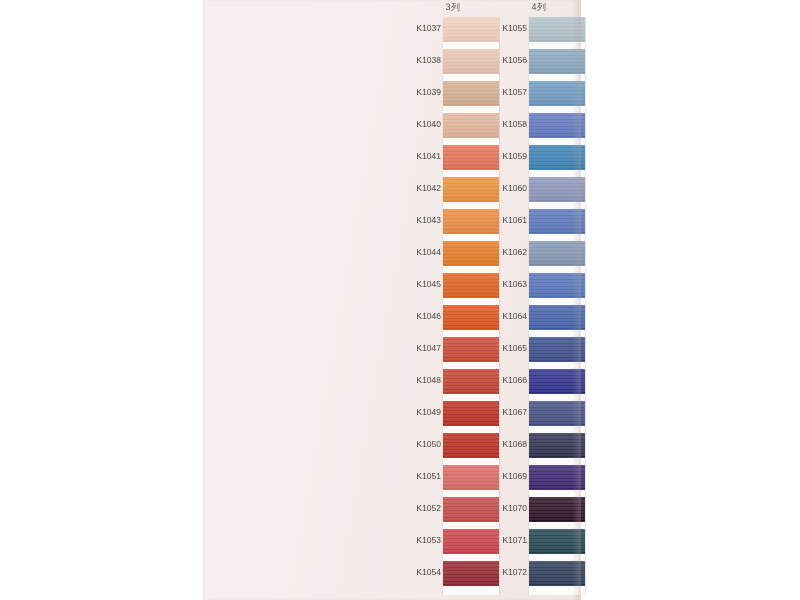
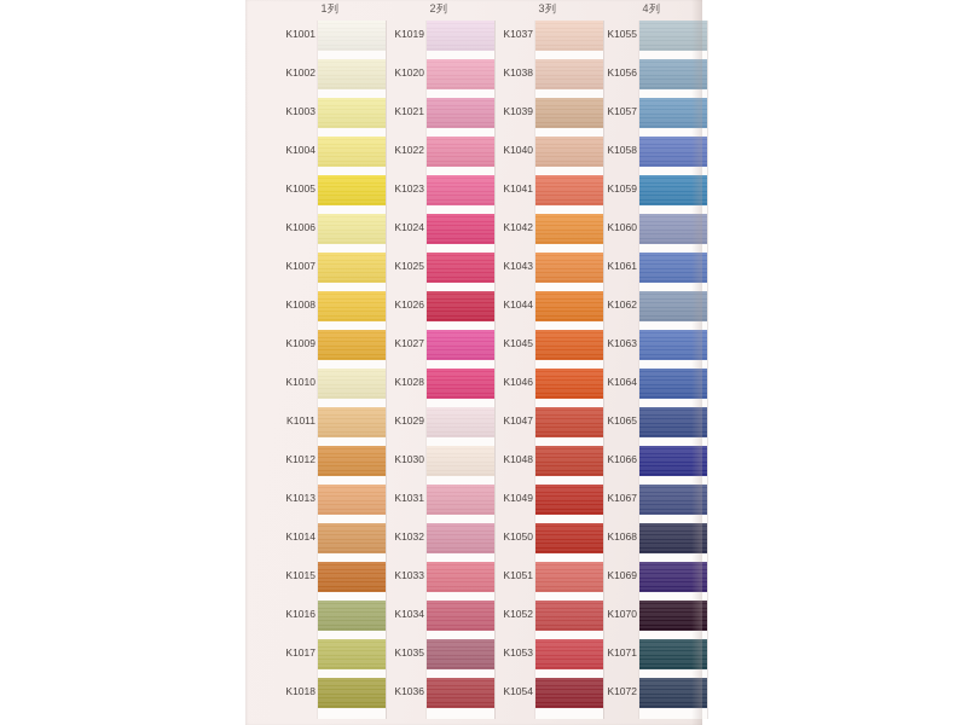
+ 1列
+ K1001
+ K1002
+ K1003
+ K1004
+ K1005
+ K1006
+ K1007
+ K1008
+ K1009
+ K1010
+ K1011
+ K1012
+ K1013
+ K1014
+ K1015
+ K1016
+ K1017
+ K1018
+ 2列
+ K1019
+ K1020
+ K1021
+ K1022
+ K1023
+ K1024
+ K1025
+ K1026
+ K1027
+ K1028
+ K1029
+ K1030
+ K1031
+ K1032
+ K1033
+ K1034
+ K1035
+ K1036
  3列
  K1037
  K1038
  K1039
  K1040
  K1041
  K1042
  K1043
  K1044
  K1045
  K1046
  K1047
  K1048
  K1049
  K1050
  K1051
  K1052
  K1053
  K1054
  4列
  K1055
  K1056
  K1057
  K1058
  K1059
  K1060
  K1061
  K1062
  K1063
  K1064
  K1065
  K1066
  K1067
  K1068
  K1069
  K1070
  K1071
  K1072
